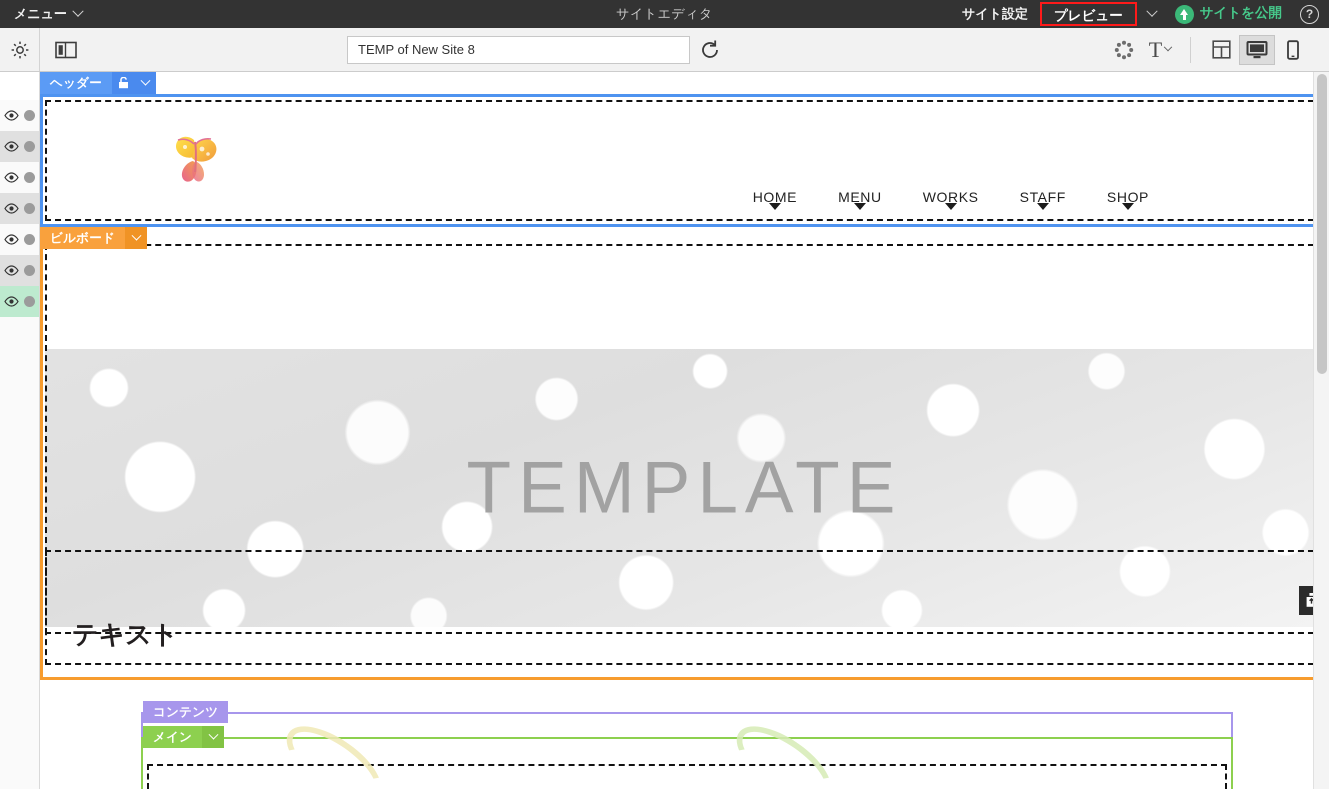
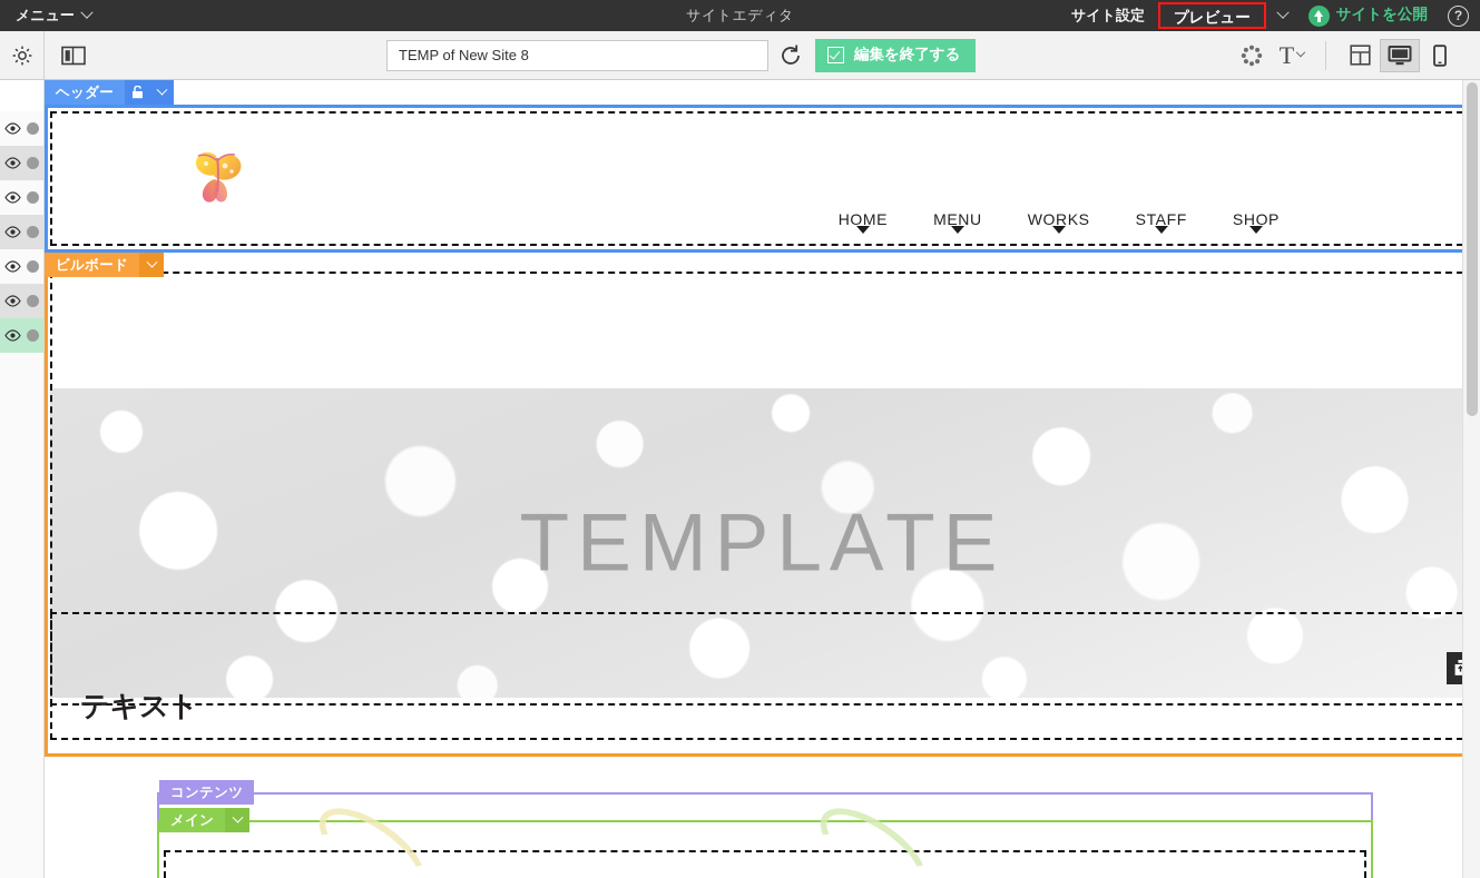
  メニュー
  サイトエディタ
  サイト設定
  プレビュー
  サイトを公開
  ?
  TEMP of New Site 8
+ 編集を終了する
  T
  ヘッダー
  HOME
  MENU
  WORKS
  STAFF
  SHOP
  ビルボード
  TEMPLATE
  テキスト
  コンテンツ
  メイン
